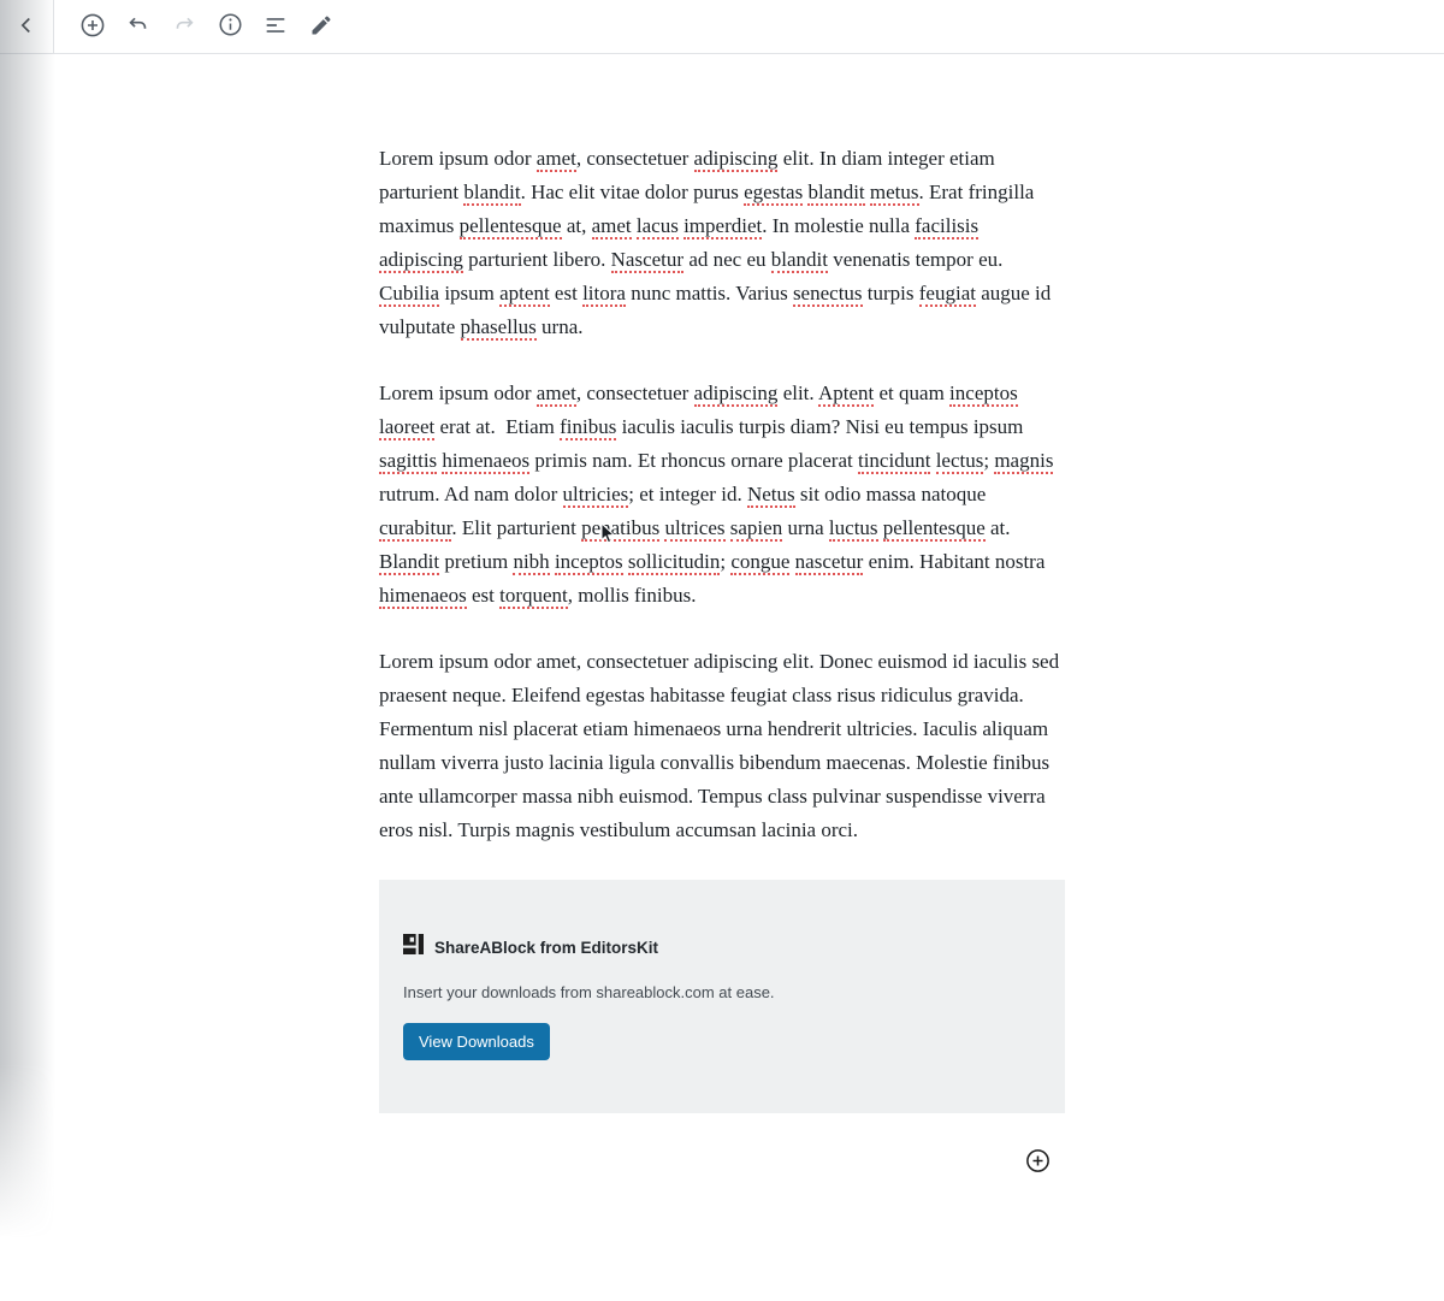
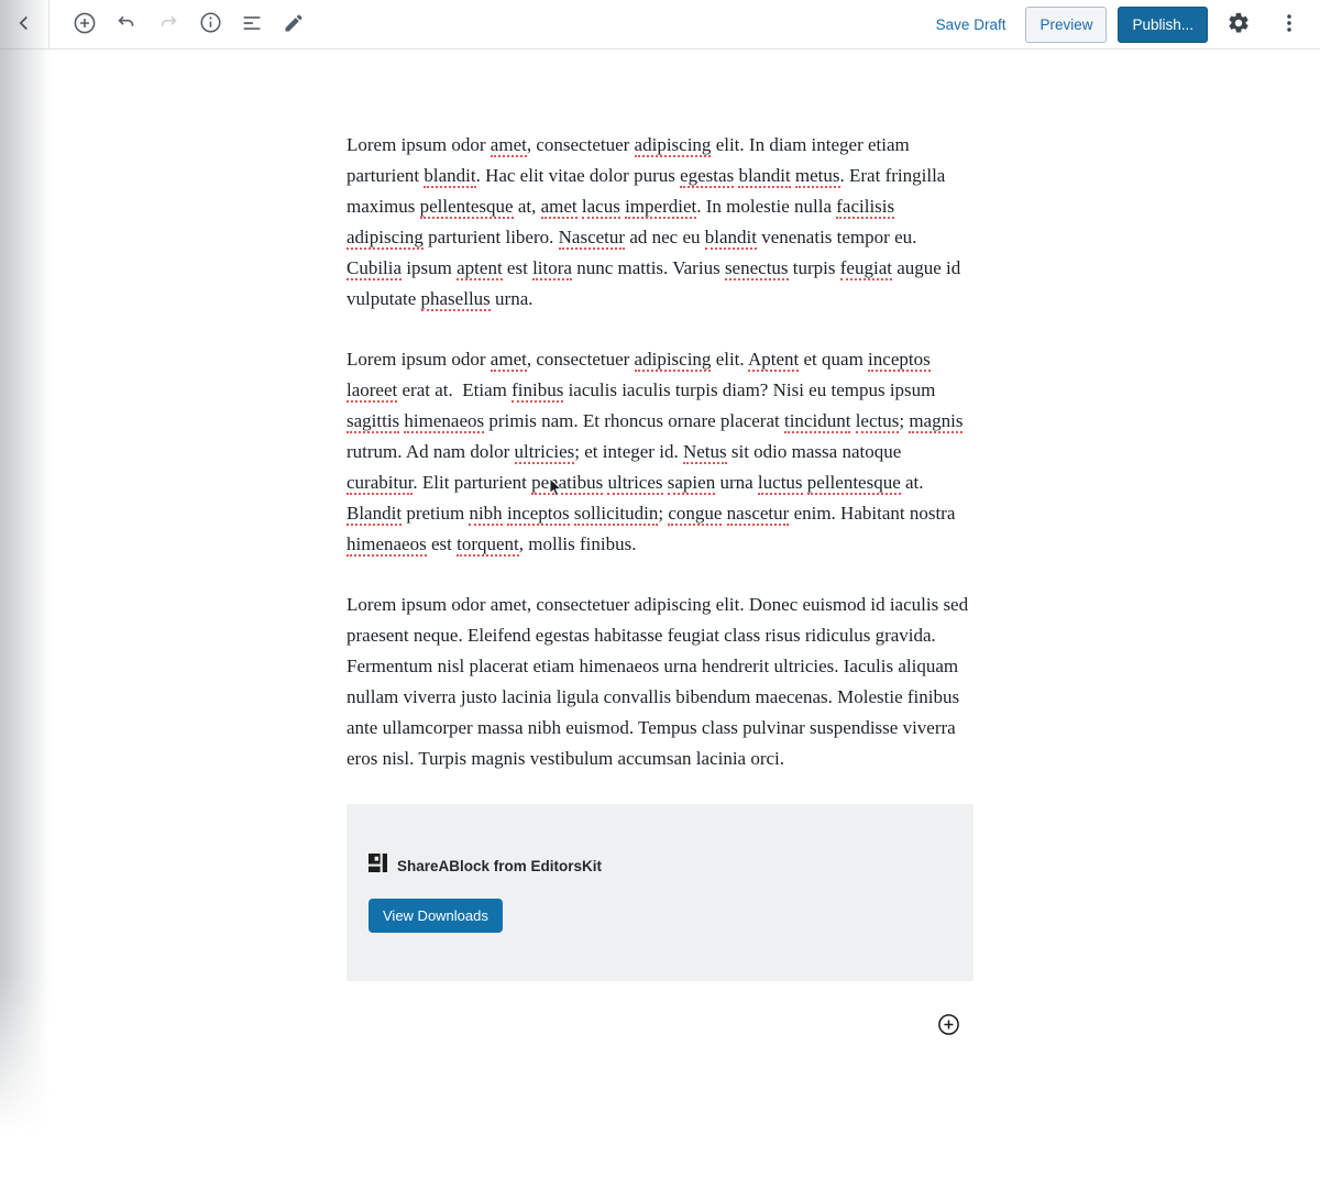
+ Save Draft
+ Preview
+ Publish...
  Lorem ipsum odor amet, consectetuer adipiscing elit. In diam integer etiam parturient blandit. Hac elit vitae dolor purus egestas blandit metus. Erat fringilla maximus pellentesque at, amet lacus imperdiet. In molestie nulla facilisis adipiscing parturient libero. Nascetur ad nec eu blandit venenatis tempor eu. Cubilia ipsum aptent est litora nunc mattis. Varius senectus turpis feugiat augue id vulputate phasellus urna.
  Lorem ipsum odor amet, consectetuer adipiscing elit. Aptent et quam inceptos laoreet erat at. Etiam finibus iaculis iaculis turpis diam? Nisi eu tempus ipsum sagittis himenaeos primis nam. Et rhoncus ornare placerat tincidunt lectus; magnis rutrum. Ad nam dolor ultricies; et integer id. Netus sit odio massa natoque curabitur. Elit parturient peatibus ultrices sapien urna luctus pellentesque at. Blandit pretium nibh inceptos sollicitudin; congue nascetur enim. Habitant nostra himenaeos est torquent, mollis finibus.
  Lorem ipsum odor amet, consectetuer adipiscing elit. Donec euismod id iaculis sed praesent neque. Eleifend egestas habitasse feugiat class risus ridiculus gravida. Fermentum nisl placerat etiam himenaeos urna hendrerit ultricies. Iaculis aliquam nullam viverra justo lacinia ligula convallis bibendum maecenas. Molestie finibus ante ullamcorper massa nibh euismod. Tempus class pulvinar suspendisse viverra eros nisl. Turpis magnis vestibulum accumsan lacinia orci.
  ShareABlock from EditorsKit
- Insert your downloads from shareablock.com at ease.
  View Downloads
